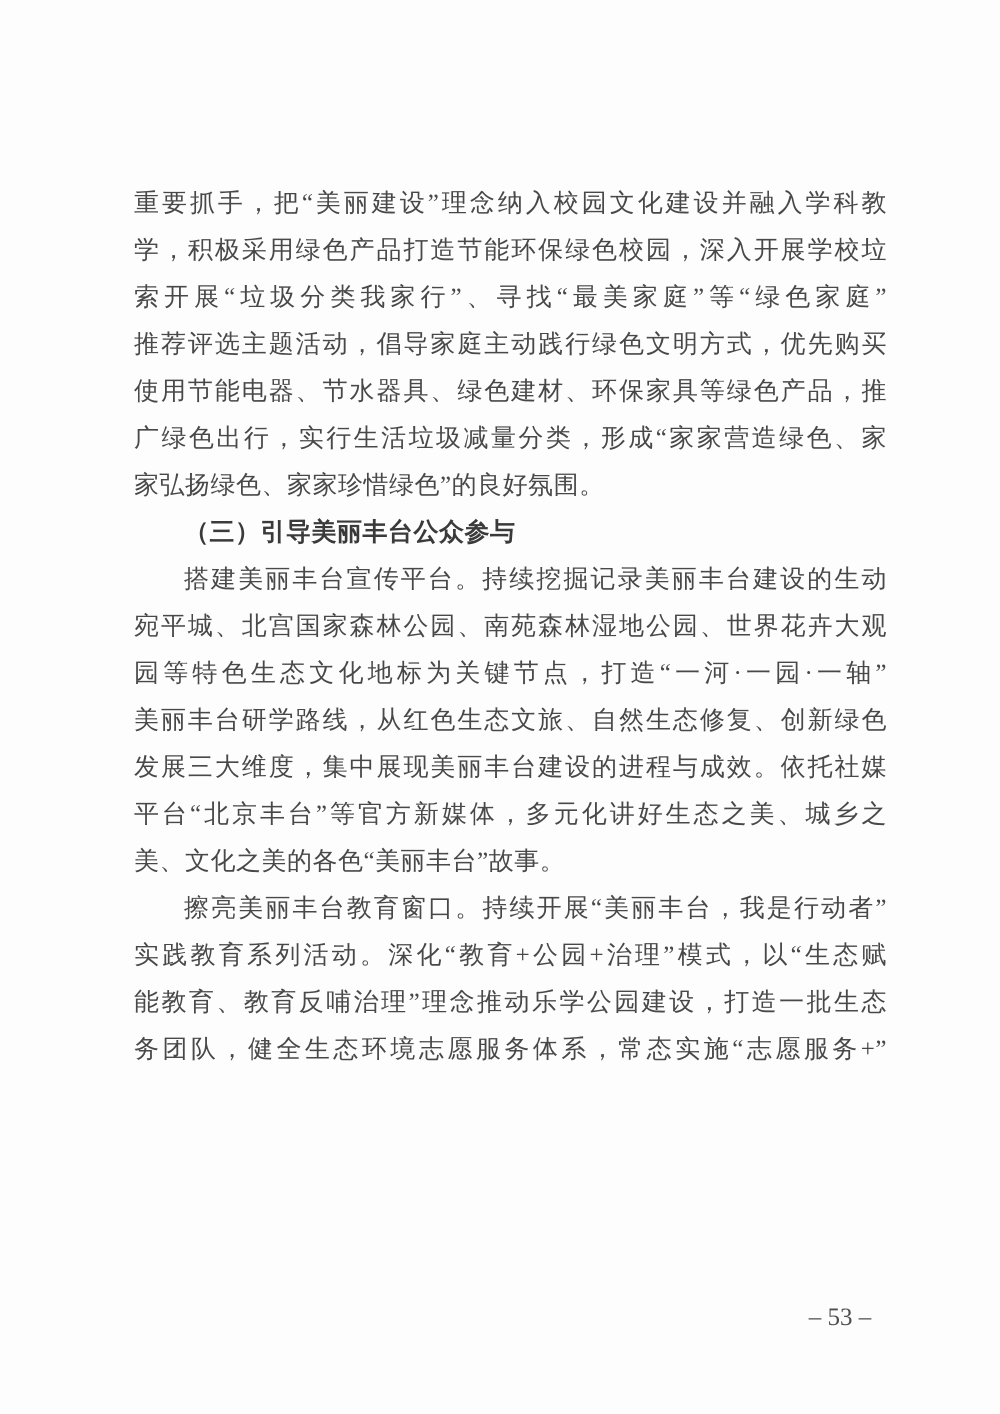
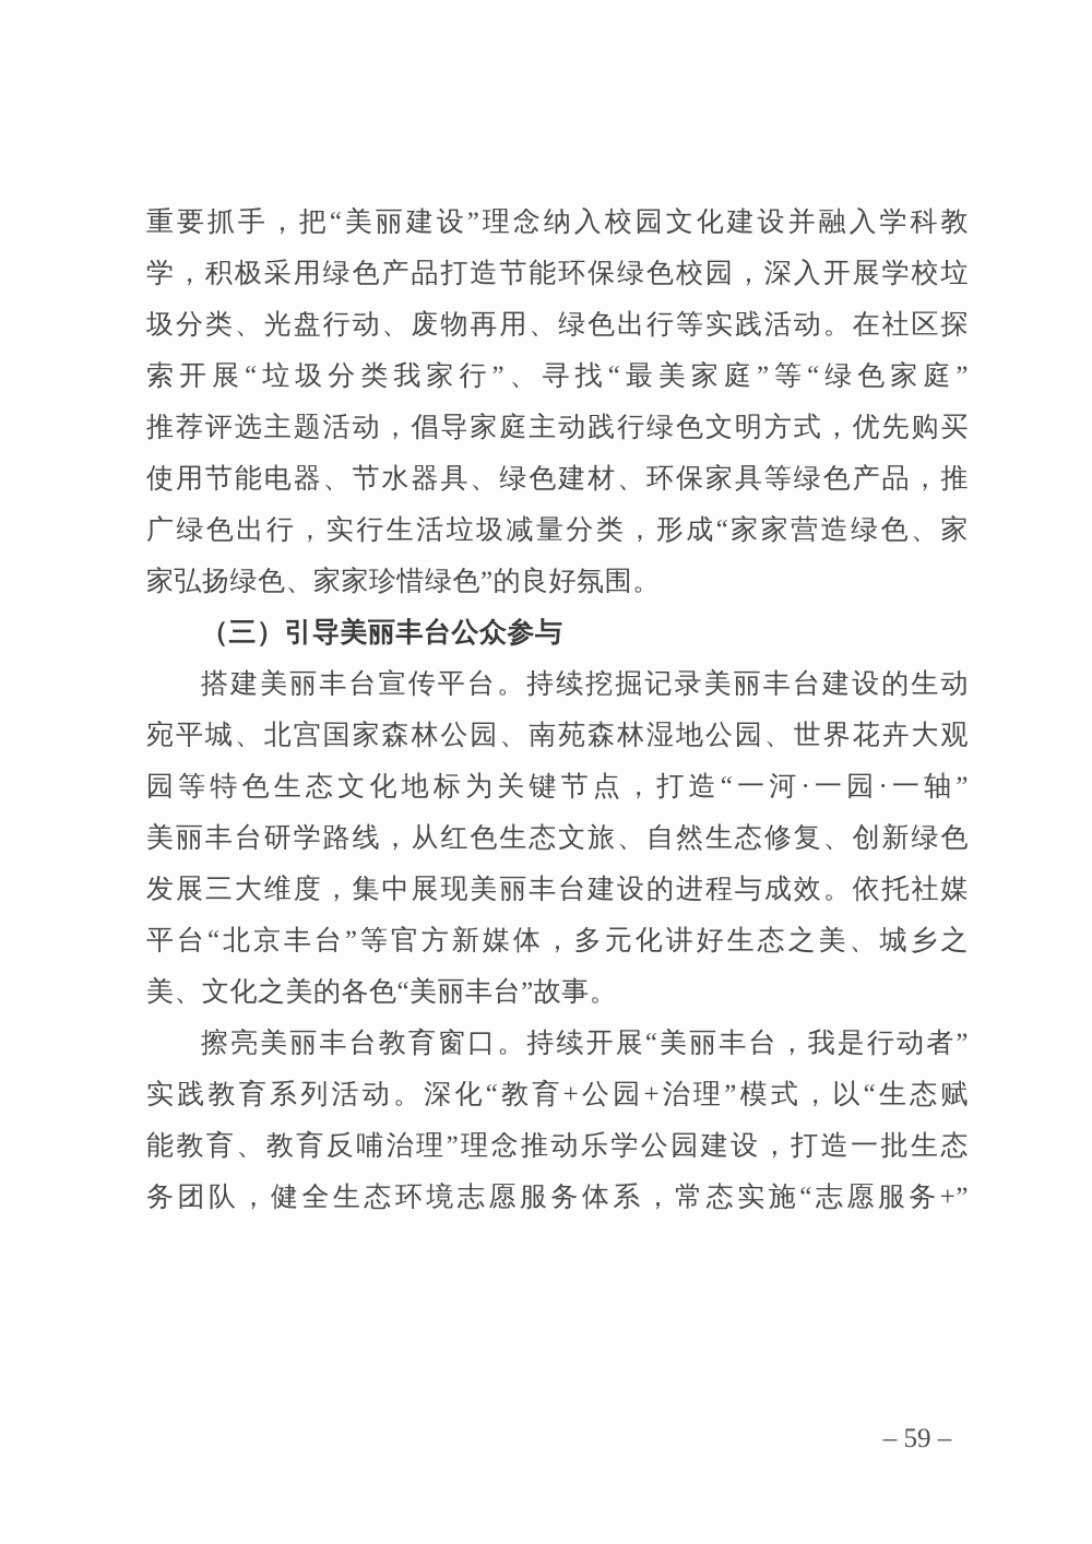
  重要抓手，把“美丽建设”理念纳入校园文化建设并融入学科教
  学，积极采用绿色产品打造节能环保绿色校园，深入开展学校垃
+ 圾分类、光盘行动、废物再用、绿色出行等实践活动。在社区探
  索开展“垃圾分类我家行”、寻找“最美家庭”等“绿色家庭”
  推荐评选主题活动，倡导家庭主动践行绿色文明方式，优先购买
  使用节能电器、节水器具、绿色建材、环保家具等绿色产品，推
  广绿色出行，实行生活垃圾减量分类，形成“家家营造绿色、家
  家弘扬绿色、家家珍惜绿色”的良好氛围。
  （三）引导美丽丰台公众参与
  搭建美丽丰台宣传平台。持续挖掘记录美丽丰台建设的生动
  宛平城、北宫国家森林公园、南苑森林湿地公园、世界花卉大观
  园等特色生态文化地标为关键节点，打造“一河·一园·一轴”
  美丽丰台研学路线，从红色生态文旅、自然生态修复、创新绿色
  发展三大维度，集中展现美丽丰台建设的进程与成效。依托社媒
  平台“北京丰台”等官方新媒体，多元化讲好生态之美、城乡之
  美、文化之美的各色“美丽丰台”故事。
  擦亮美丽丰台教育窗口。持续开展“美丽丰台，我是行动者”
  实践教育系列活动。深化“教育+公园+治理”模式，以“生态赋
  能教育、教育反哺治理”理念推动乐学公园建设，打造一批生态
  务团队，健全生态环境志愿服务体系，常态实施“志愿服务+”
- – 53 –
+ – 59 –
